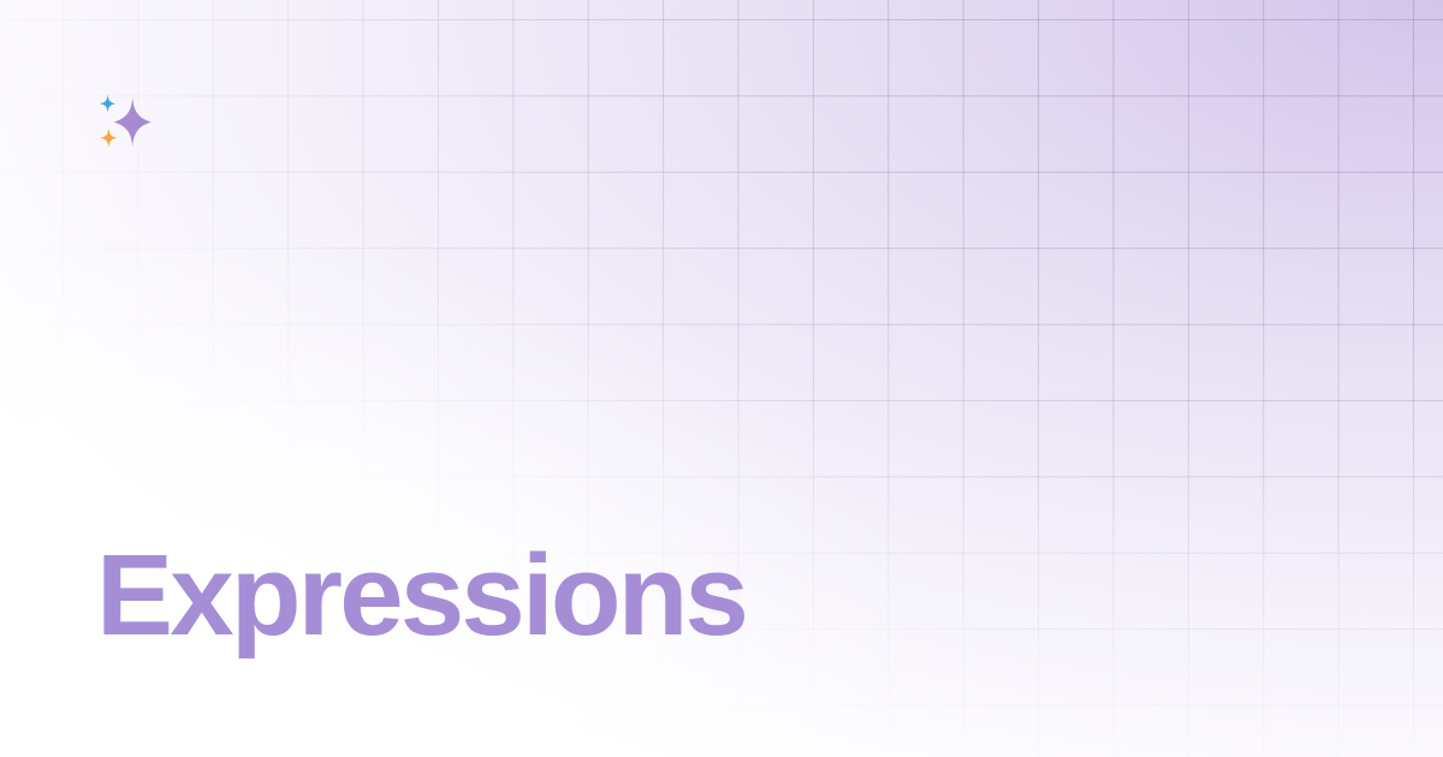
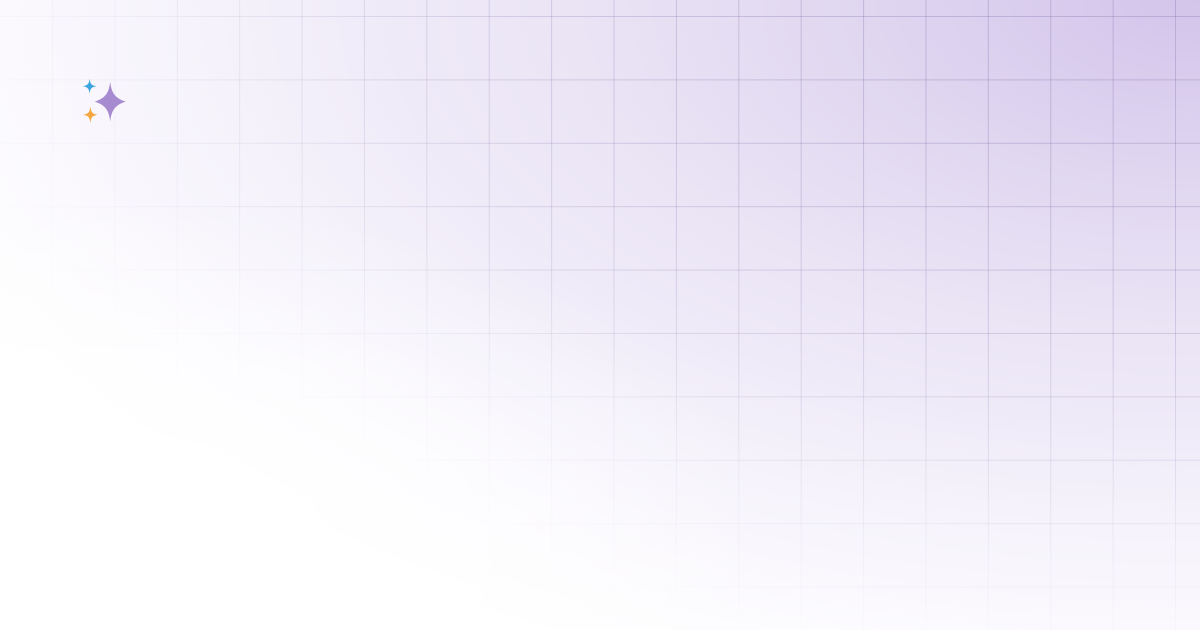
- Expressions
